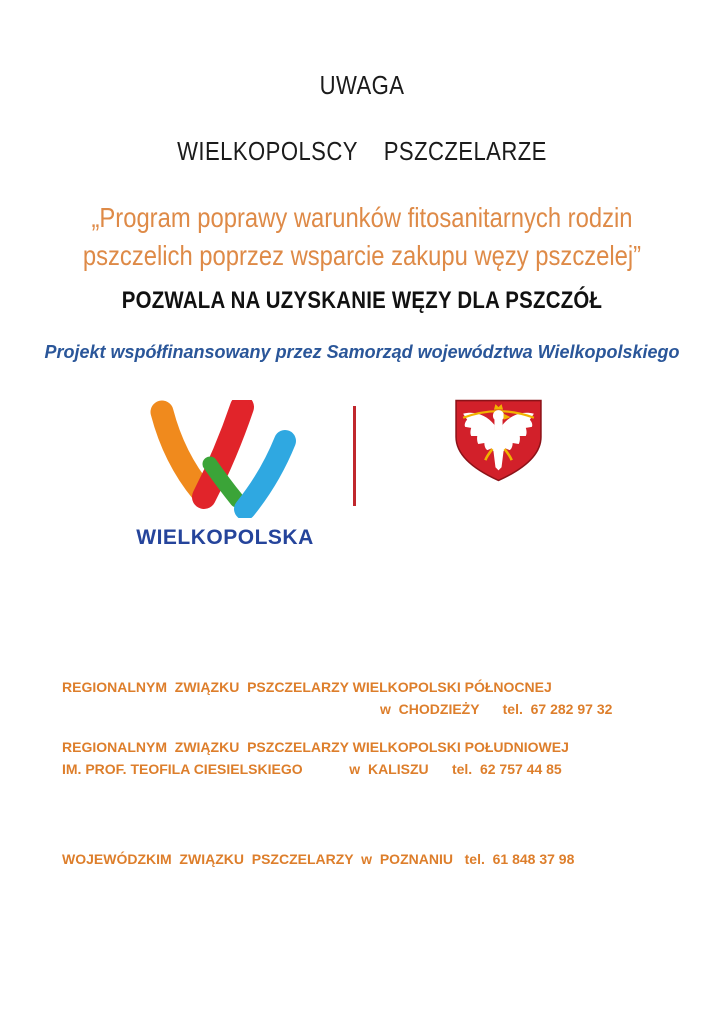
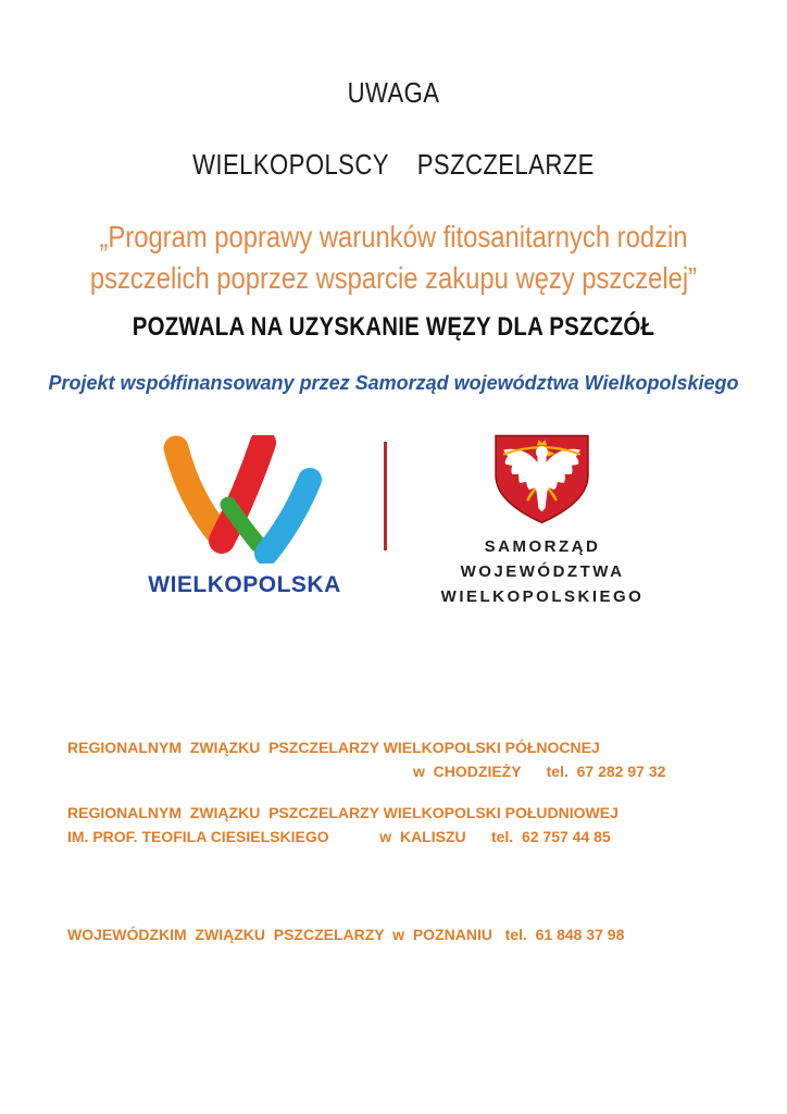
  UWAGA
  WIELKOPOLSCY PSZCZELARZE
  „Program poprawy warunków fitosanitarnych rodzin
  pszczelich poprzez wsparcie zakupu węzy pszczelej”
  POZWALA NA UZYSKANIE WĘZY DLA PSZCZÓŁ
  Projekt współfinansowany przez Samorząd województwa Wielkopolskiego
  WIELKOPOLSKA
+ SAMORZĄD
+ WOJEWÓDZTWA
+ WIELKOPOLSKIEGO
  REGIONALNYM ZWIĄZKU PSZCZELARZY WIELKOPOLSKI PÓŁNOCNEJ
  w CHODZIEŻY tel. 67 282 97 32
  REGIONALNYM ZWIĄZKU PSZCZELARZY WIELKOPOLSKI POŁUDNIOWEJ
  IM. PROF. TEOFILA CIESIELSKIEGO w KALISZU tel. 62 757 44 85
  WOJEWÓDZKIM ZWIĄZKU PSZCZELARZY w POZNANIU tel. 61 848 37 98
